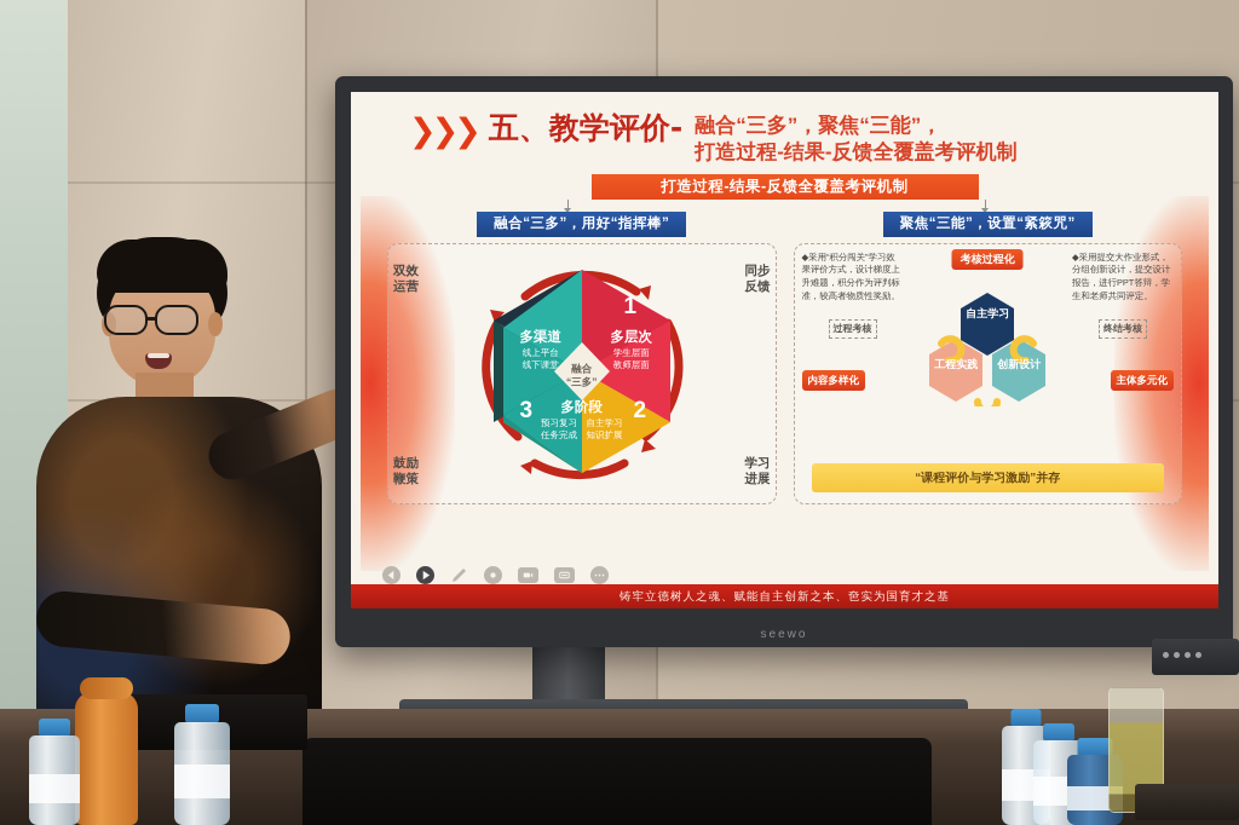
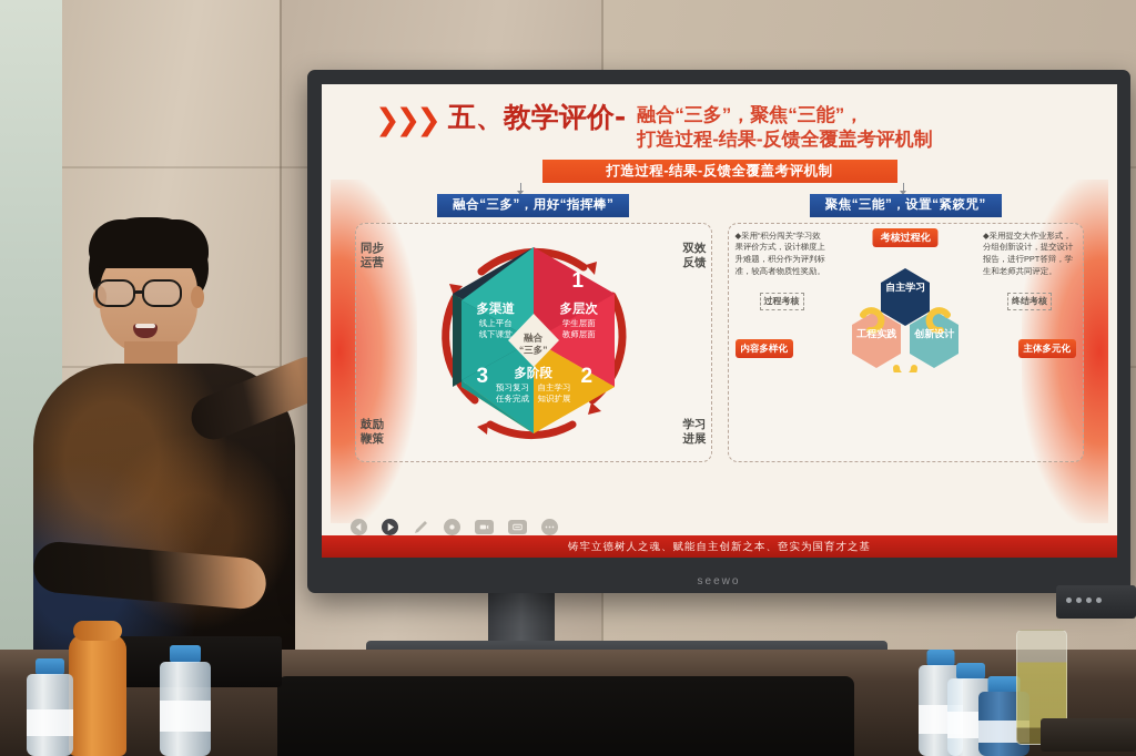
  ❯❯❯
  五、教学评价-
  融合“三多”，聚焦“三能”，
  打造过程-结果-反馈全覆盖考评机制
  打造过程-结果-反馈全覆盖考评机制
  融合“三多”，用好“指挥棒”
- 双效
+ 同步
  运营
- 同步
+ 双效
  反馈
  鼓励
  鞭策
  学习
  进展
  1
  多层次
  学生层面
  教师层面
  多渠道
  线上平台
  线下课堂
  3
  多阶段
  预习复习 自主学习
  任务完成 知识扩展
  2
  融合
  “三多”
  聚焦“三能”，设置“紧篍咒”
  ◆采用“积分闯关”学习效果评价方式，设计梯度上升难题，积分作为评判标准，较高者物质性奖励。
  ◆采用提交大作业形式，分组创新设计，提交设计报告，进行PPT答辩，学生和老师共同评定。
  考核过程化
  自主学习
  工程实践
  创新设计
  过程考核
  终结考核
  内容多样化
  主体多元化
- “课程评价与学习激励”并存
  铸牢立德树人之魂、赋能自主创新之本、夿实为国育才之基
  seewo
